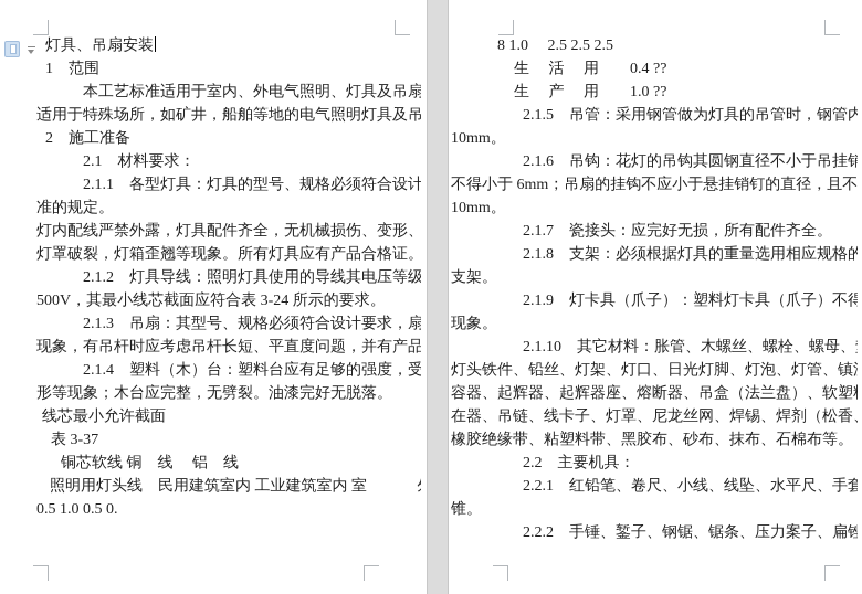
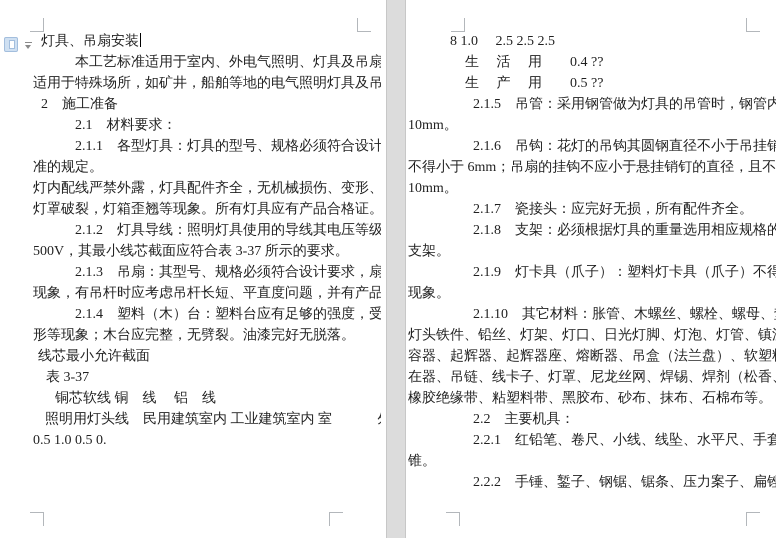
  灯具、吊扇安装
- 1 范围
  本工艺标准适用于室内、外电气照明、灯具及吊扇
  适用于特殊场所，如矿井，船舶等地的电气照明灯具及吊
  2 施工准备
  2.1 材料要求：
  2.1.1 各型灯具：灯具的型号、规格必须符合设计
  准的规定。
  灯内配线严禁外露，灯具配件齐全，无机械损伤、变形、
  灯罩破裂，灯箱歪翘等现象。所有灯具应有产品合格证。
  2.1.2 灯具导线：照明灯具使用的导线其电压等级
- 500V，其最小线芯截面应符合表 3-24 所示的要求。
+ 500V，其最小线芯截面应符合表 3-37 所示的要求。
  2.1.3 吊扇：其型号、规格必须符合设计要求，扇
  现象，有吊杆时应考虑吊杆长短、平直度问题，并有产品
  2.1.4 塑料（木）台：塑料台应有足够的强度，受
  形等现象；木台应完整，无劈裂。油漆完好无脱落。
  线芯最小允许截面
  表 3-37
  铜芯软线 铜 线 铝 线
  照明用灯头线 民用建筑室内 工业建筑室内 室
  0.5 1.0 0.5 0.
  8 1.0 2.5 2.5 2.5
  生 活 用 0.4 ??
- 生 产 用 1.0 ??
+ 生 产 用 0.5 ??
  2.1.5 吊管：采用钢管做为灯具的吊管时，钢管内
  10mm。
  2.1.6 吊钩：花灯的吊钩其圆钢直径不小于吊挂销
  不得小于 6mm；吊扇的挂钩不应小于悬挂销钉的直径，且不
  10mm。
  2.1.7 瓷接头：应完好无损，所有配件齐全。
  2.1.8 支架：必须根据灯具的重量选用相应规格的
  支架。
  2.1.9 灯卡具（爪子）：塑料灯卡具（爪子）不得
  现象。
  2.1.10 其它材料：胀管、木螺丝、螺栓、螺母、
  灯头铁件、铅丝、灯架、灯口、日光灯脚、灯泡、灯管、镇
  容器、起辉器、起辉器座、熔断器、吊盒（法兰盘）、软塑
  在器、吊链、线卡子、灯罩、尼龙丝网、焊锡、焊剂（松香
  橡胶绝缘带、粘塑料带、黑胶布、砂布、抹布、石棉布等。
  2.2 主要机具：
  2.2.1 红铅笔、卷尺、小线、线坠、水平尺、手套
  锥。
  2.2.2 手锤、錾子、钢锯、锯条、压力案子、扁锉
